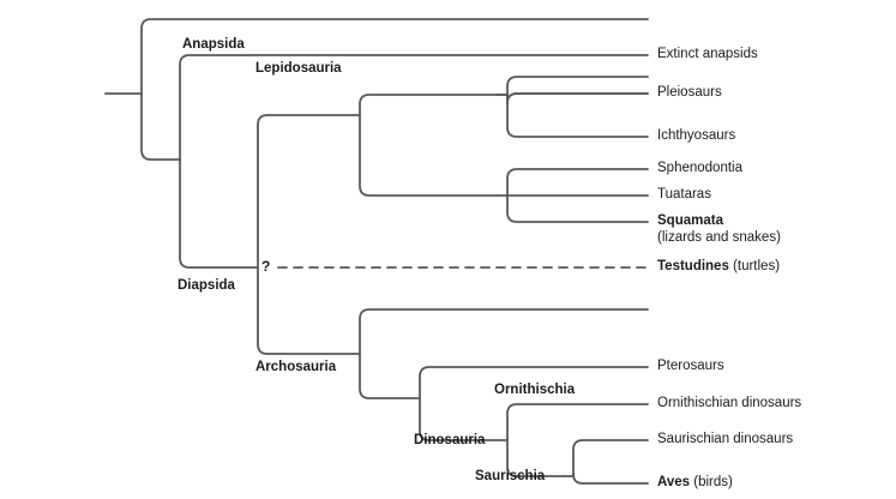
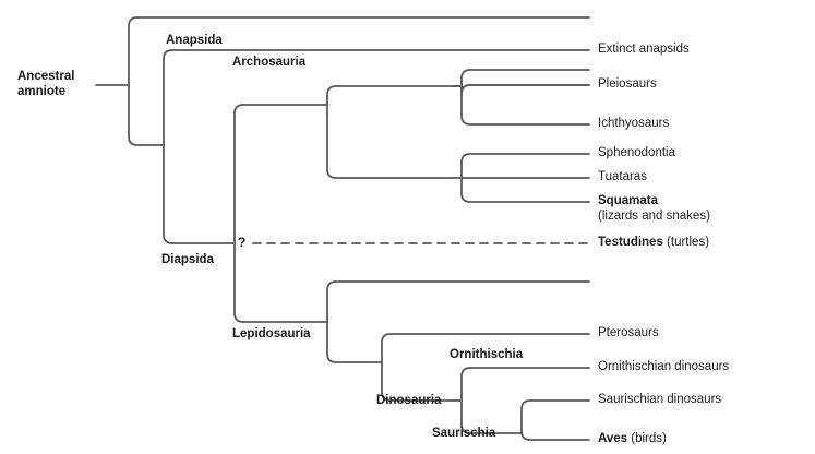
+ Ancestral
+ amniote
  Anapsida
- Lepidosauria
+ Archosauria
  Diapsida
- Archosauria
+ Lepidosauria
  Ornithischia
  Dinosauria
  Saurischia
  ?
  Extinct anapsids
  Pleiosaurs
  Ichthyosaurs
  Sphenodontia
  Tuataras
  Squamata
  (lizards and snakes)
  Testudines (turtles)
  Pterosaurs
  Ornithischian dinosaurs
  Saurischian dinosaurs
  Aves (birds)
